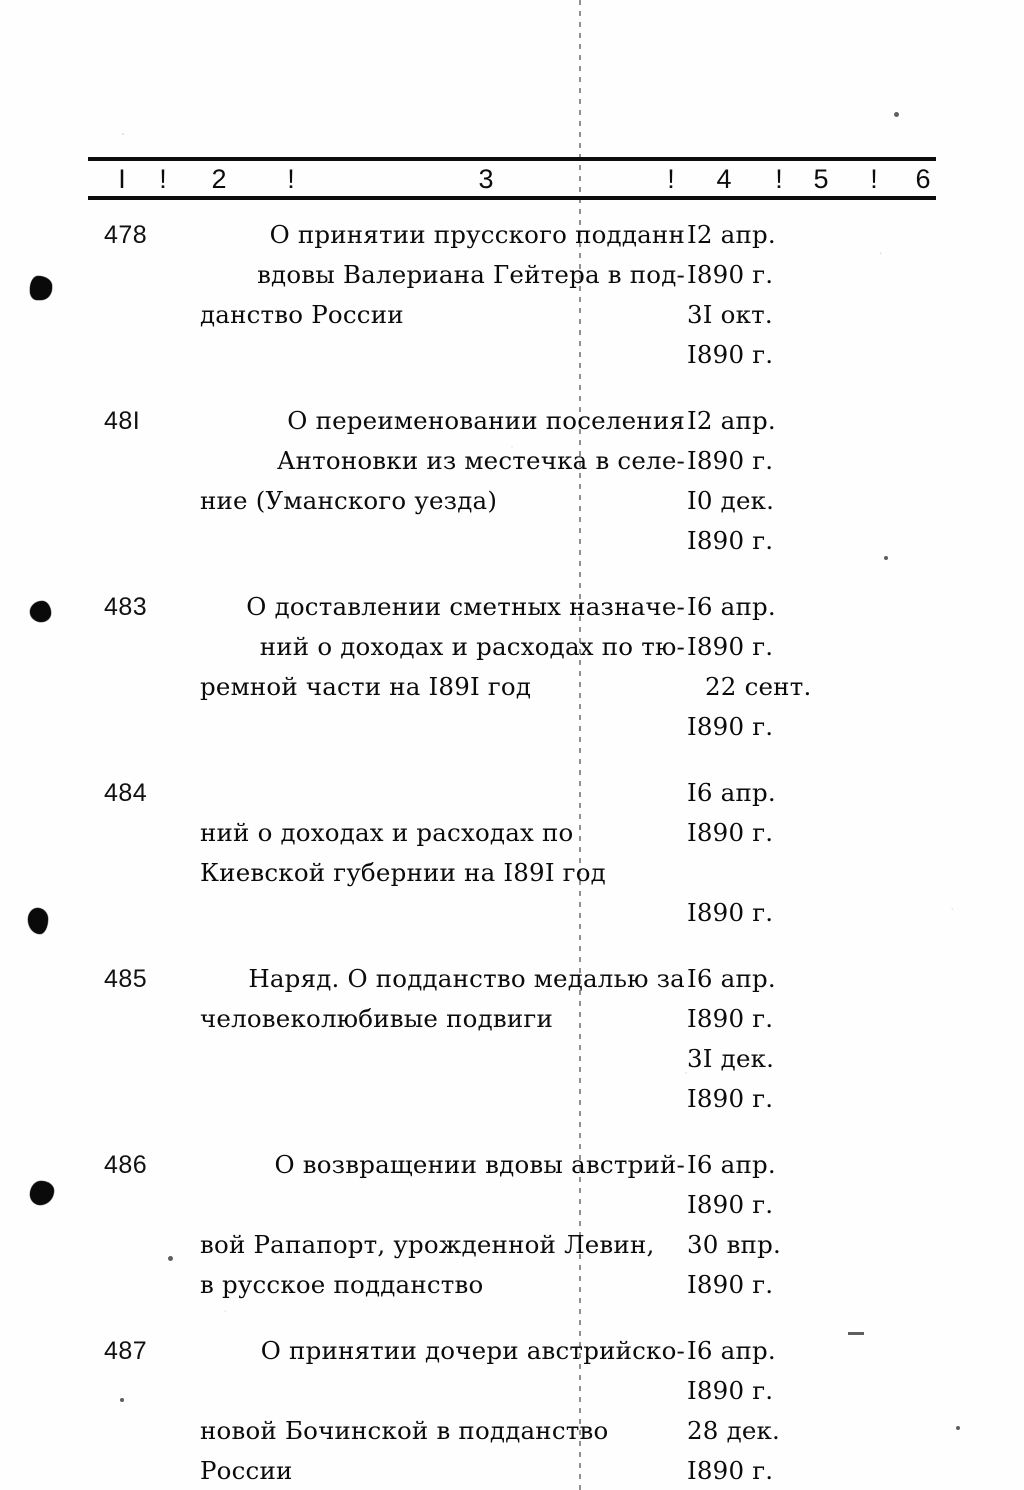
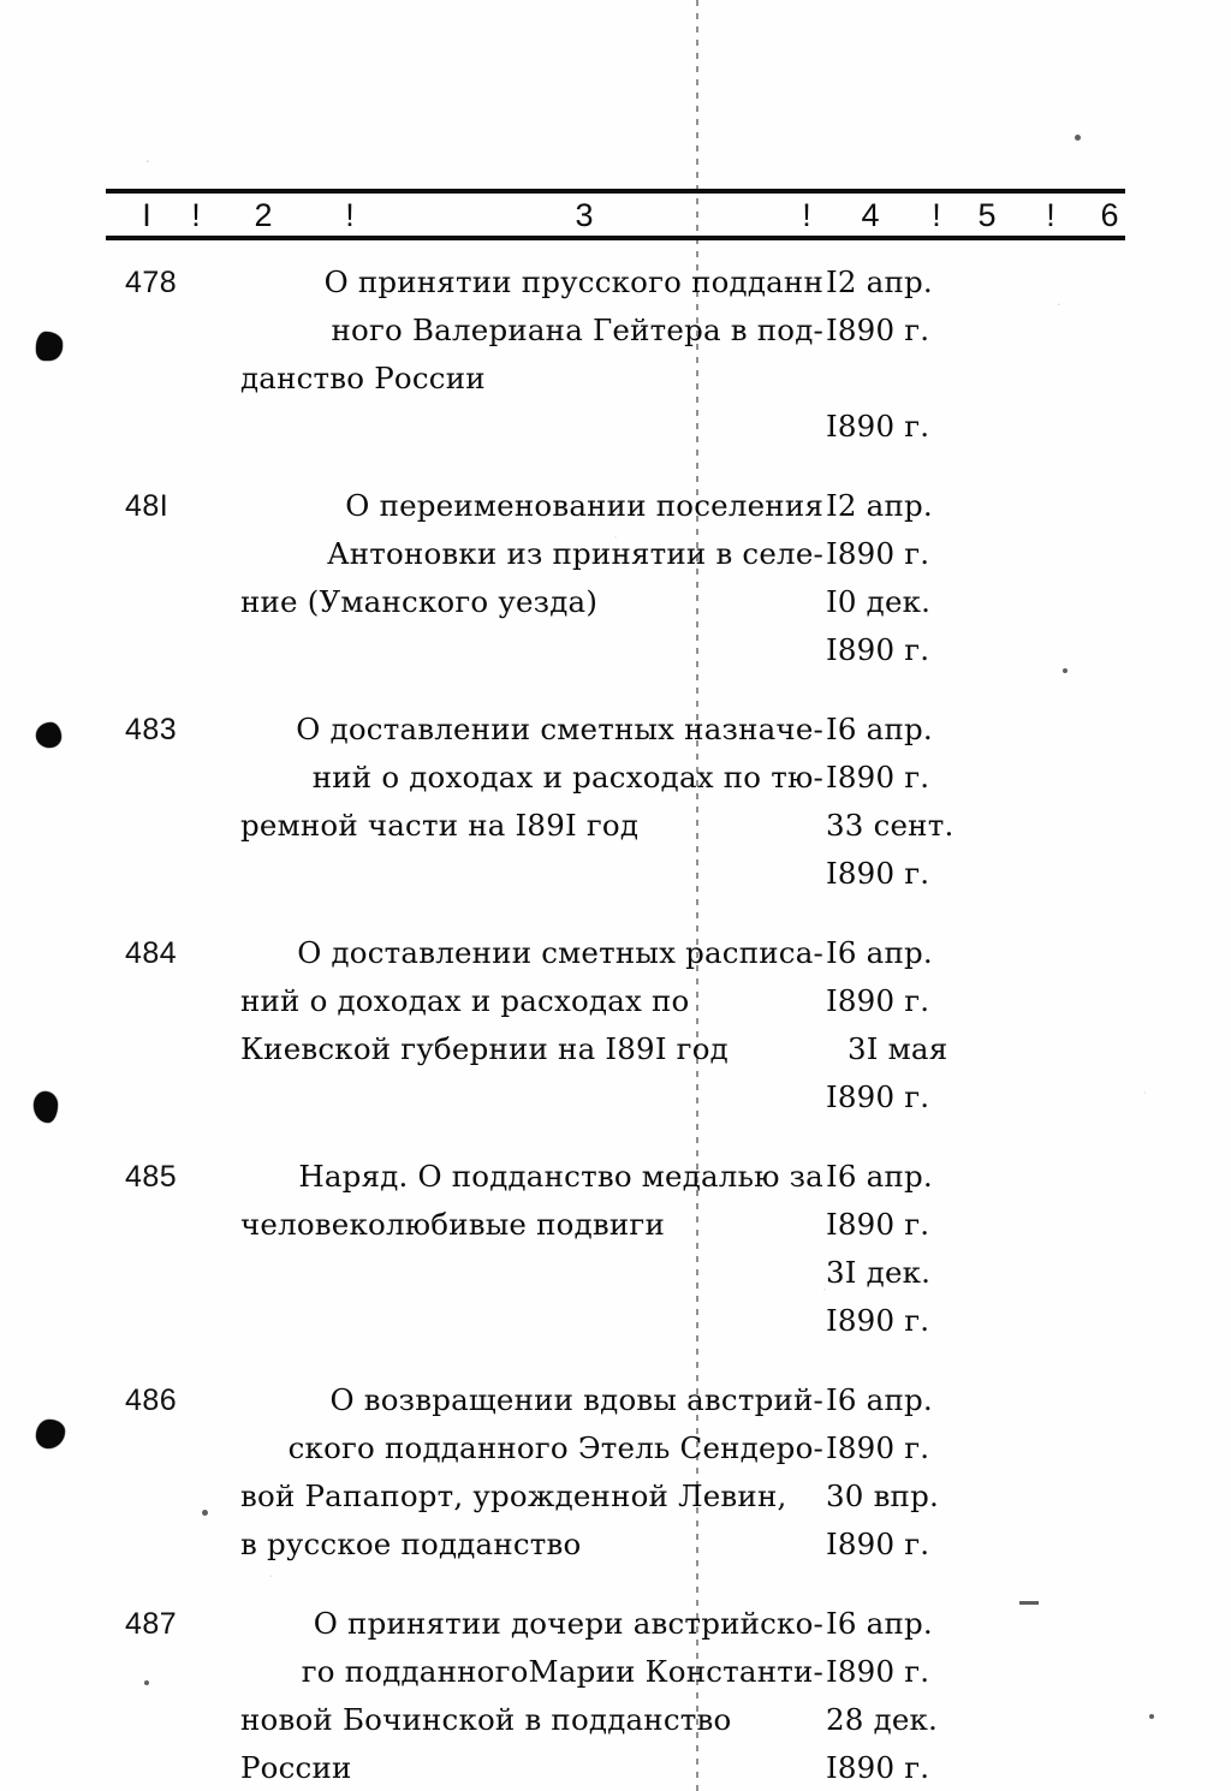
  I
  !
  2
  !
  3
  !
  4
  !
  5
  !
  6
  478
  О принятии прусского подданн
  I2 апр.
- вдовы Валериана Гейтера в под-
+ ного Валериана Гейтера в под-
  I890 г.
  данство России
- 3I окт.
  I890 г.
  48I
  О переименовании поселения
  I2 апр.
- Антоновки из местечка в селе-
+ Антоновки из принятии в селе-
  I890 г.
  ние (Уманского уезда)
  I0 дек.
  I890 г.
  483
  О доставлении сметных назначе-
  I6 апр.
  ний о доходах и расходах по тю-
  I890 г.
  ремной части на I89I год
- 22 сент.
+ 33 сент.
  I890 г.
  484
+ О доставлении сметных расписа-
  I6 апр.
  ний о доходах и расходах по
  I890 г.
  Киевской губернии на I89I год
+ 3I мая
  I890 г.
  485
  Наряд. О подданство медалью за
  I6 апр.
  человеколюбивые подвиги
  I890 г.
  3I дек.
  I890 г.
  486
  О возвращении вдовы австрий-
  I6 апр.
+ ского подданного Этель Сендеро-
  I890 г.
  вой Рапапорт, урожденной Левин,
  30 впр.
  в русское подданство
  I890 г.
  487
  О принятии дочери австрийско-
  I6 апр.
+ го подданногоМарии Константи-
  I890 г.
  новой Бочинской в подданство
  28 дек.
  России
  I890 г.
